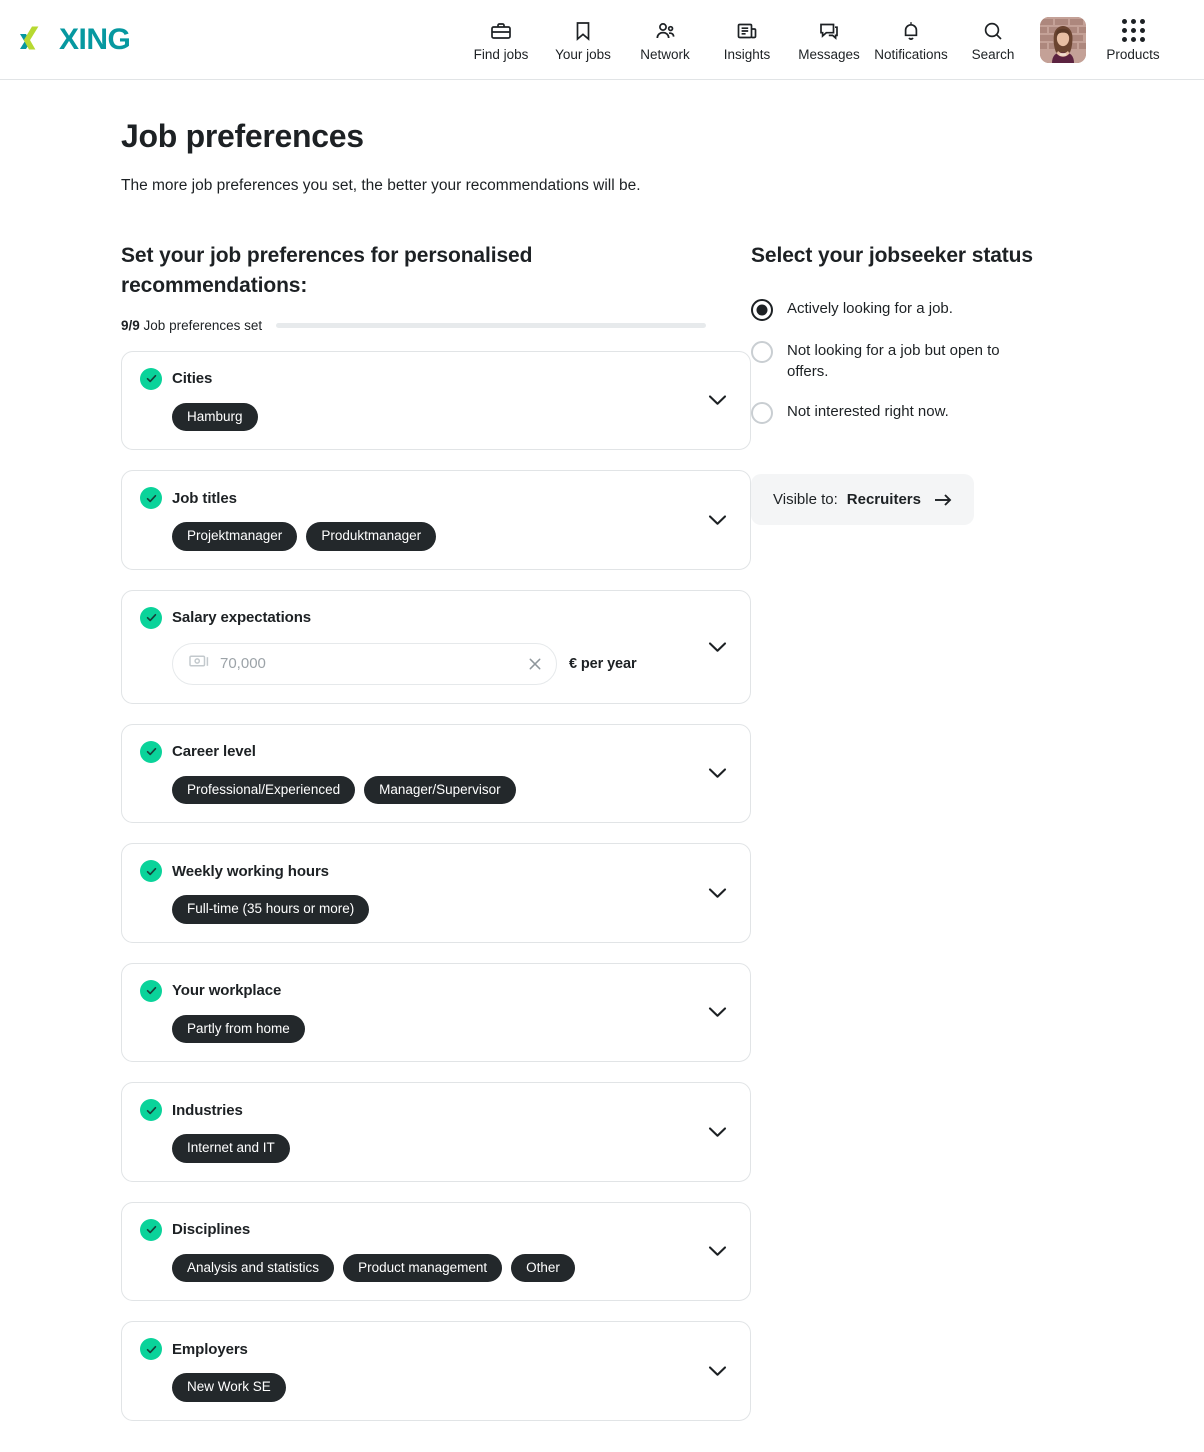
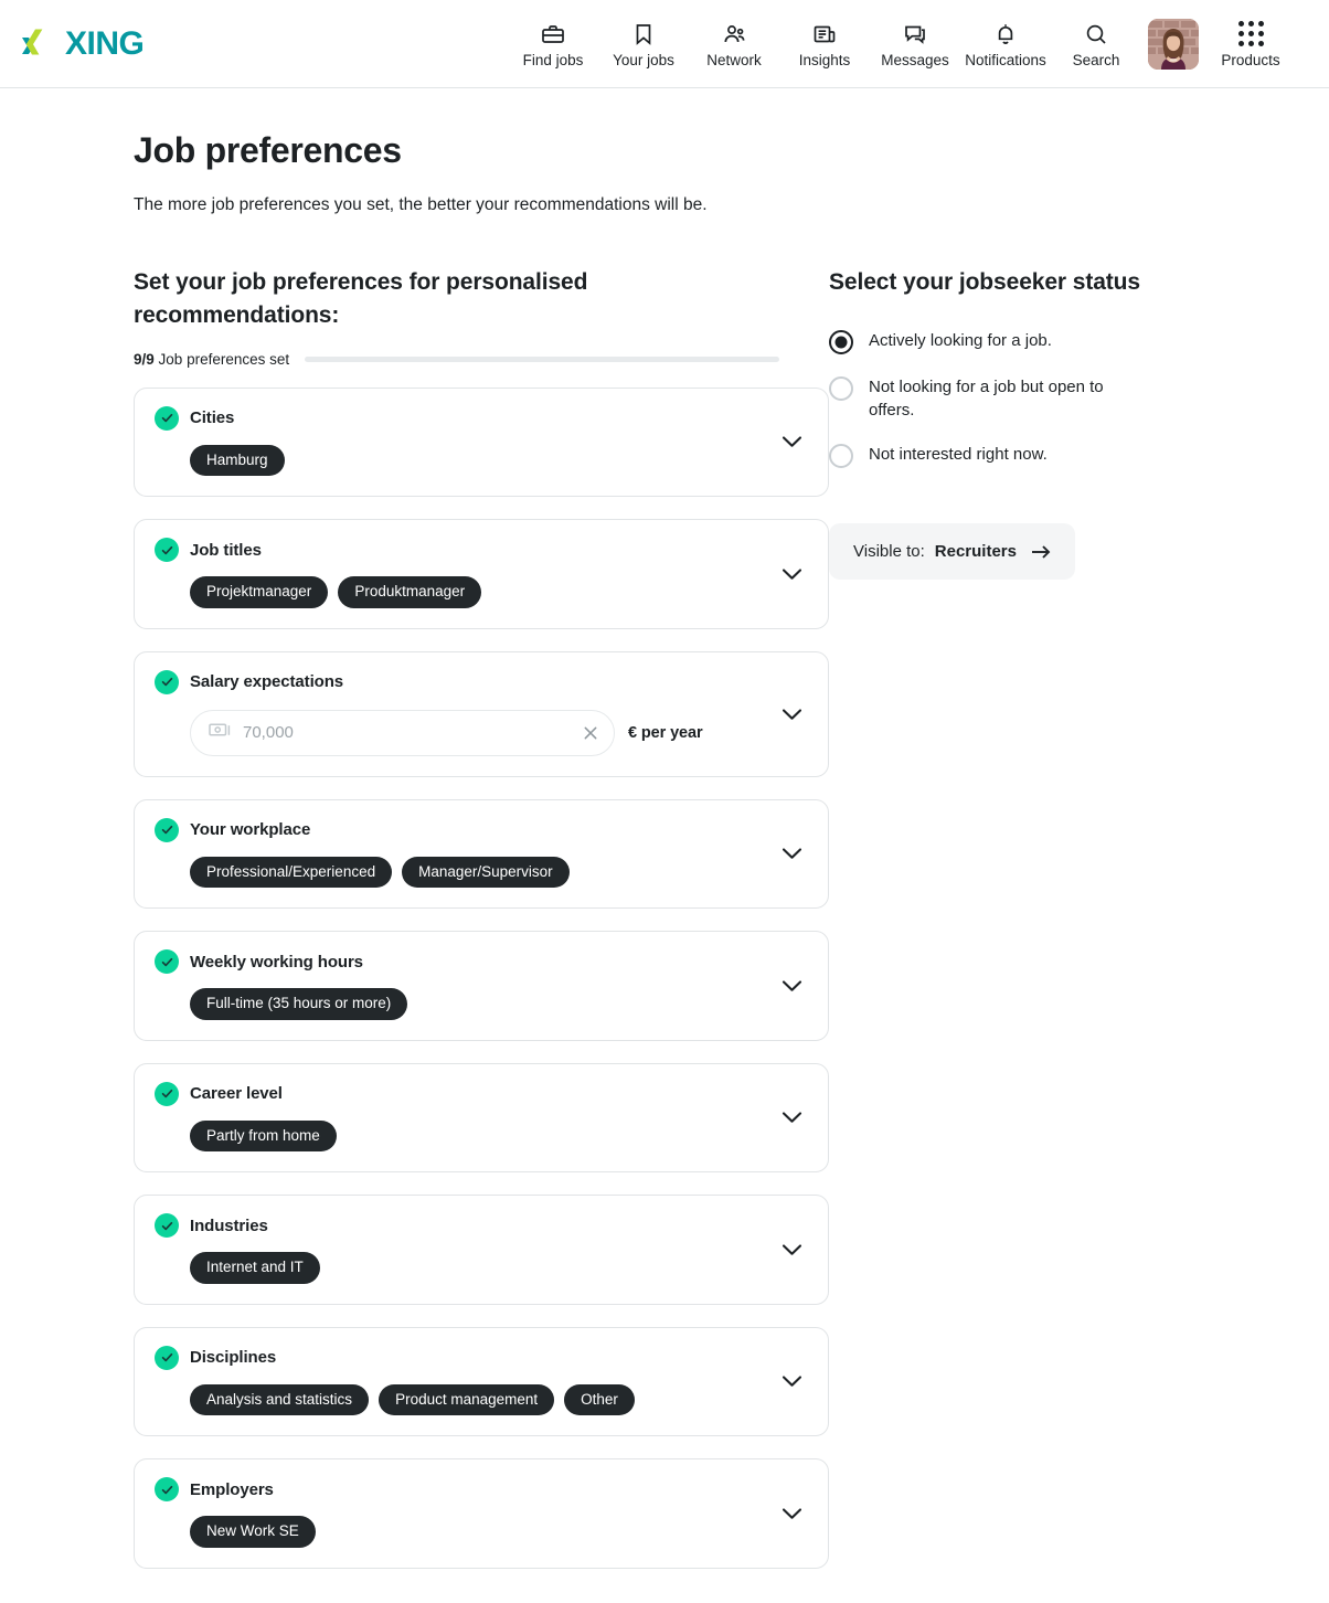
  XING
  Find jobs
  Your jobs
  Network
  Insights
  Messages
  Notifications
  Search
  Products
  Job preferences
  The more job preferences you set, the better your recommendations will be.
  Set your job preferences for personalised recommendations:
  9/9 Job preferences set
  Cities
  Hamburg
  Job titles
  Projektmanager
  Produktmanager
  Salary expectations
  70,000
  € per year
- Career level
+ Your workplace
  Professional/Experienced
  Manager/Supervisor
  Weekly working hours
  Full-time (35 hours or more)
- Your workplace
+ Career level
  Partly from home
  Industries
  Internet and IT
  Disciplines
  Analysis and statistics
  Product management
  Other
  Employers
  New Work SE
  Select your jobseeker status
  Actively looking for a job.
  Not looking for a job but open to offers.
  Not interested right now.
  Visible to:
  Recruiters
